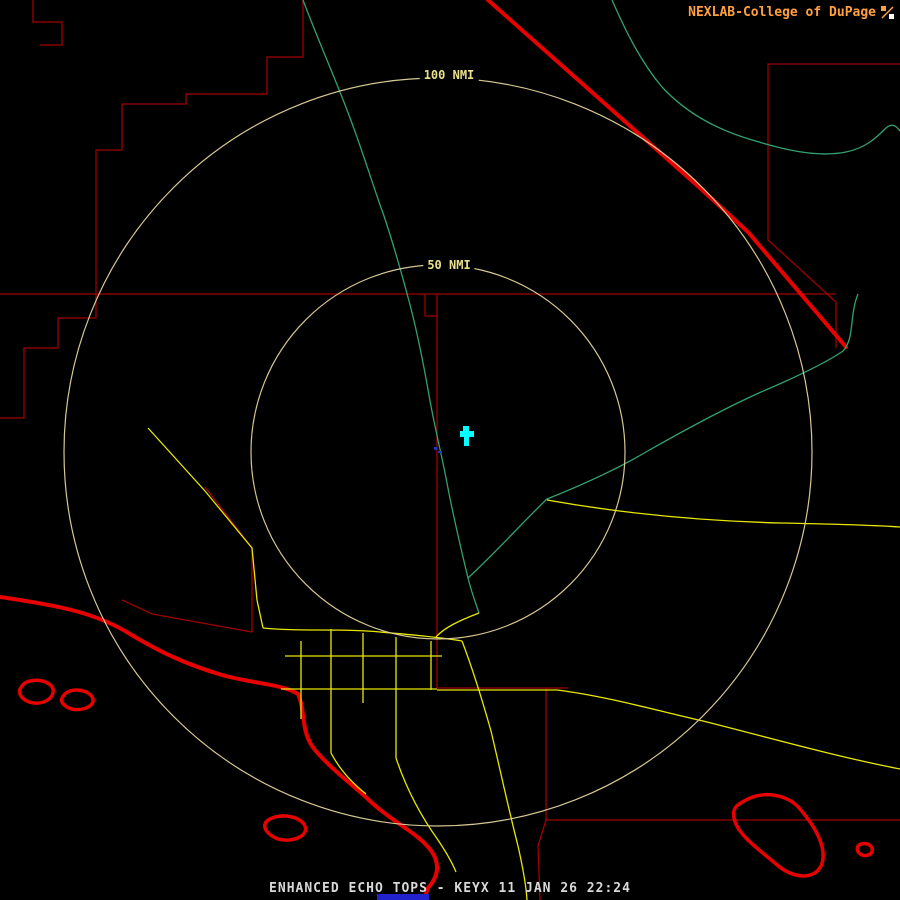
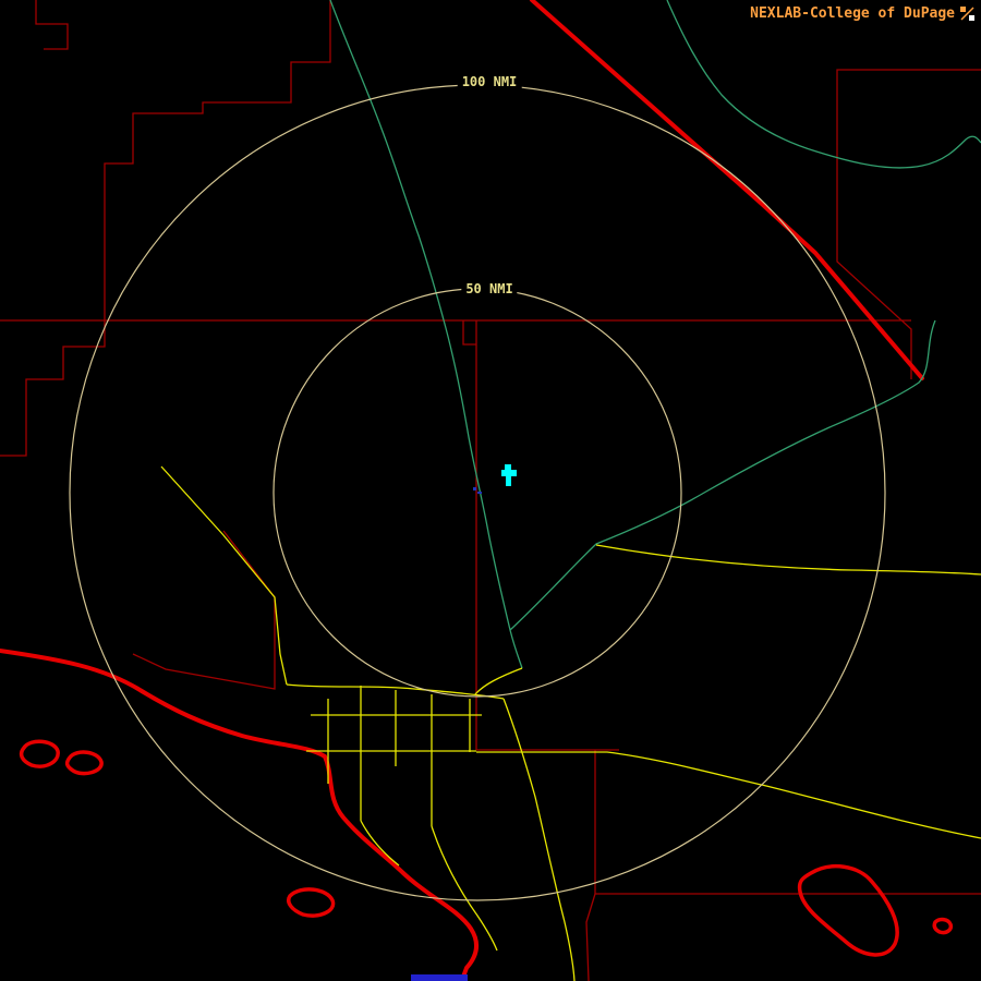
  NEXLAB-College of DuPage
  100 NMI
  50 NMI
- ENHANCED ECHO TOPS - KEYX 11 JAN 26 22:24
